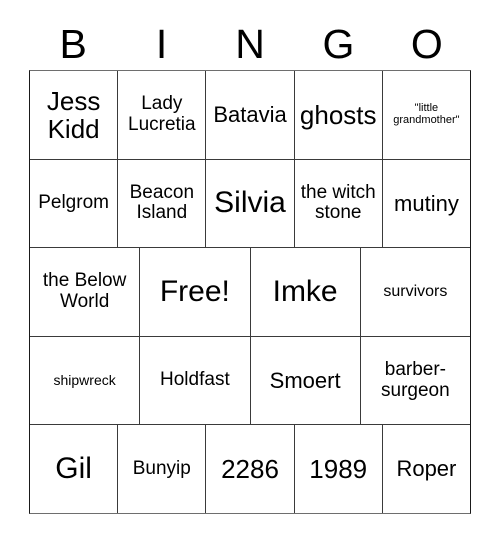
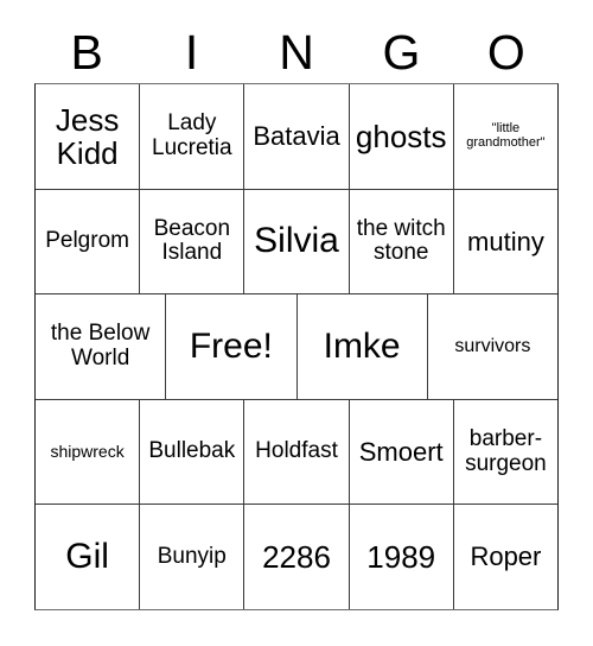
  B
  I
  N
  G
  O
  Jess Kidd
  Lady Lucretia
  Batavia
  ghosts
  "little grandmother"
  Pelgrom
  Beacon Island
  Silvia
  the witch stone
  mutiny
  the Below World
  Free!
  Imke
  survivors
  shipwreck
+ Bullebak
  Holdfast
  Smoert
  barber- surgeon
  Gil
  Bunyip
  2286
  1989
  Roper
